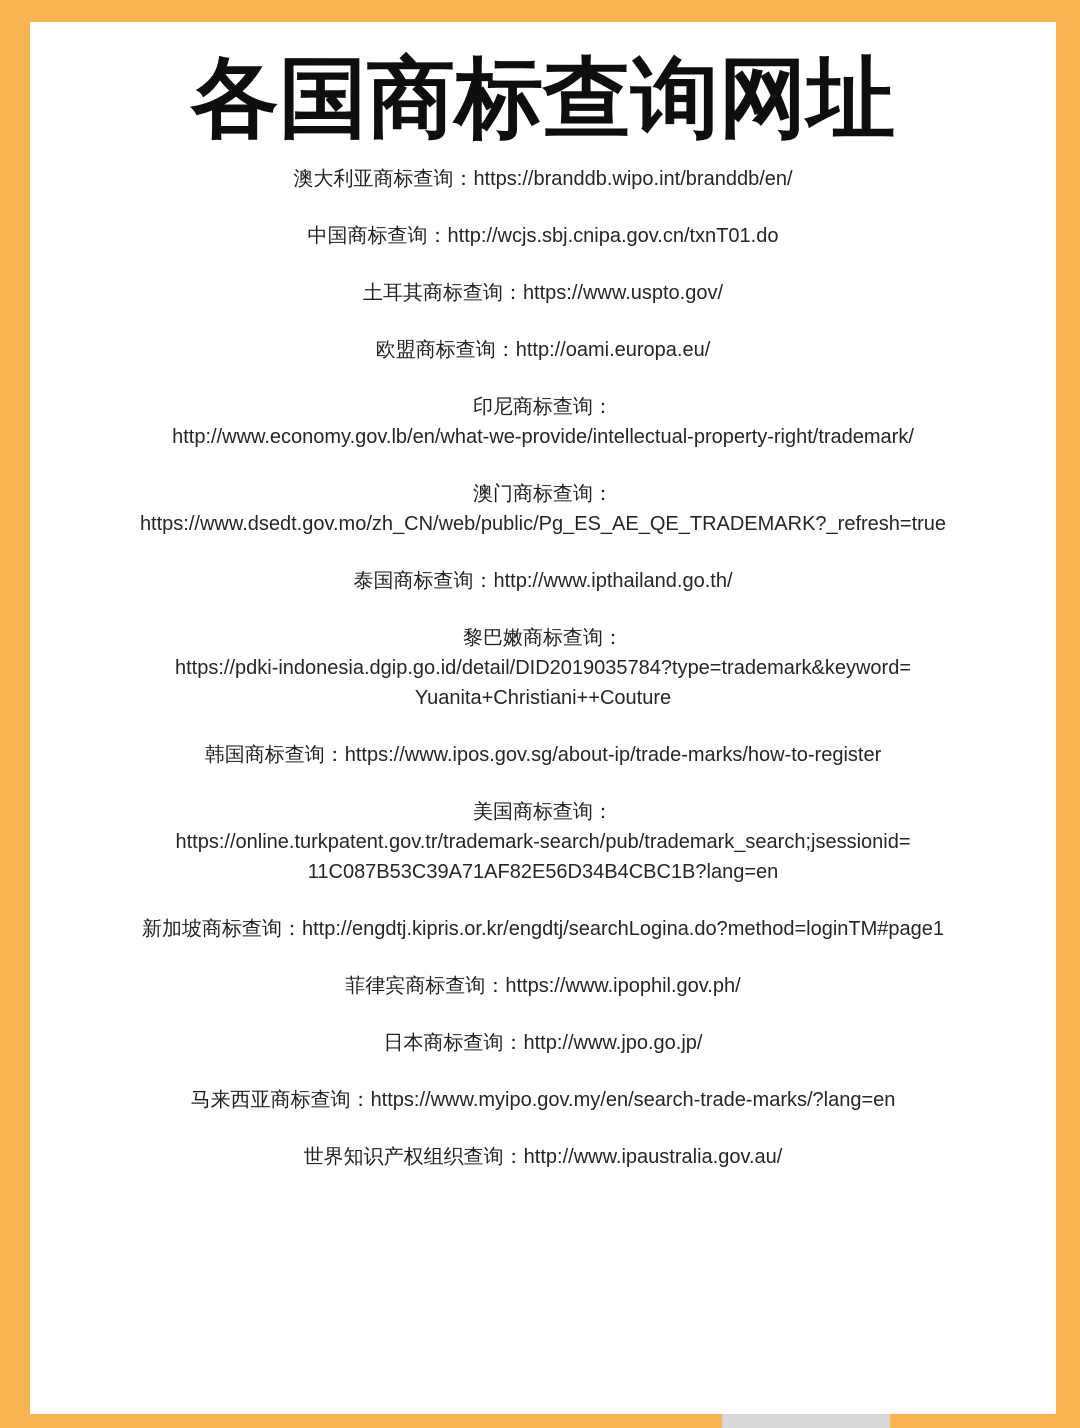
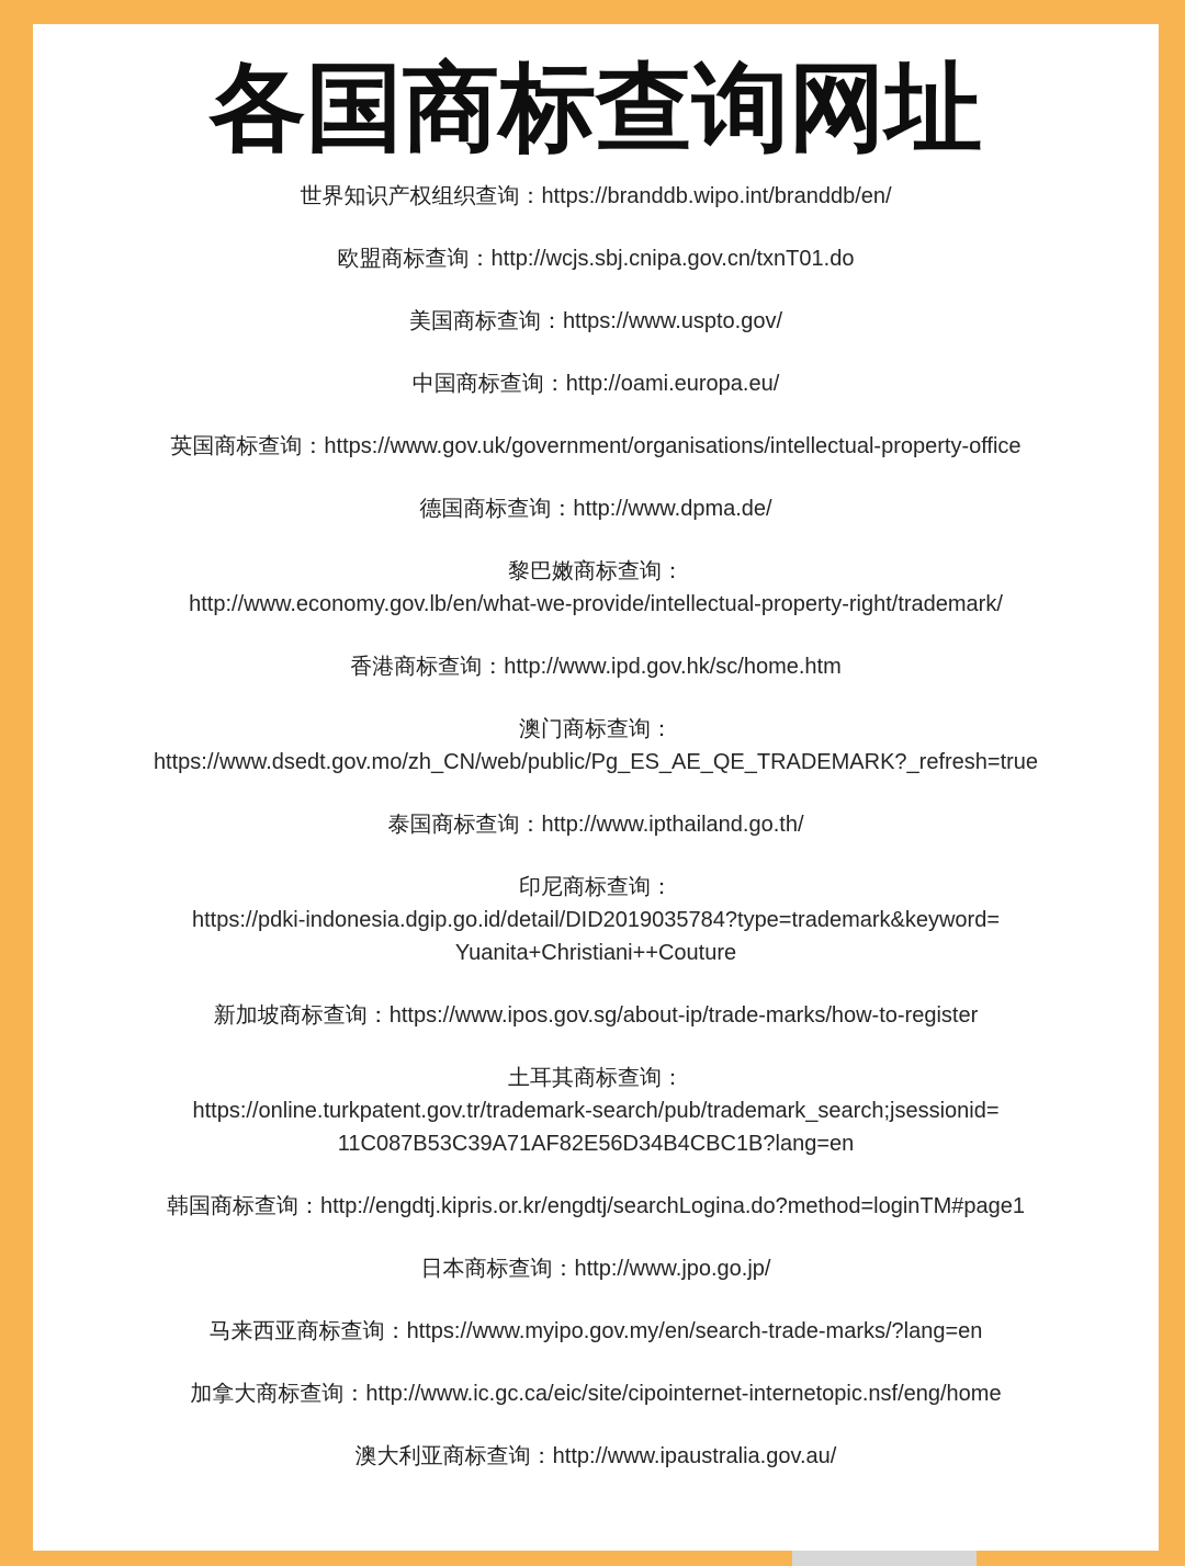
  各国商标查询网址
- 澳大利亚商标查询：https://branddb.wipo.int/branddb/en/
+ 世界知识产权组织查询：https://branddb.wipo.int/branddb/en/
- 中国商标查询：http://wcjs.sbj.cnipa.gov.cn/txnT01.do
+ 欧盟商标查询：http://wcjs.sbj.cnipa.gov.cn/txnT01.do
- 土耳其商标查询：https://www.uspto.gov/
+ 美国商标查询：https://www.uspto.gov/
- 欧盟商标查询：http://oami.europa.eu/
+ 中国商标查询：http://oami.europa.eu/
+ 英国商标查询：https://www.gov.uk/government/organisations/intellectual-property-office
+ 德国商标查询：http://www.dpma.de/
- 印尼商标查询：
+ 黎巴嫩商标查询：
  http://www.economy.gov.lb/en/what-we-provide/intellectual-property-right/trademark/
+ 香港商标查询：http://www.ipd.gov.hk/sc/home.htm
  澳门商标查询：
  https://www.dsedt.gov.mo/zh_CN/web/public/Pg_ES_AE_QE_TRADEMARK?_refresh=true
  泰国商标查询：http://www.ipthailand.go.th/
- 黎巴嫩商标查询：
+ 印尼商标查询：
  https://pdki-indonesia.dgip.go.id/detail/DID2019035784?type=trademark&keyword=
  Yuanita+Christiani++Couture
- 韩国商标查询：https://www.ipos.gov.sg/about-ip/trade-marks/how-to-register
+ 新加坡商标查询：https://www.ipos.gov.sg/about-ip/trade-marks/how-to-register
- 美国商标查询：
+ 土耳其商标查询：
  https://online.turkpatent.gov.tr/trademark-search/pub/trademark_search;jsessionid=
  11C087B53C39A71AF82E56D34B4CBC1B?lang=en
- 新加坡商标查询：http://engdtj.kipris.or.kr/engdtj/searchLogina.do?method=loginTM#page1
+ 韩国商标查询：http://engdtj.kipris.or.kr/engdtj/searchLogina.do?method=loginTM#page1
- 菲律宾商标查询：https://www.ipophil.gov.ph/
  日本商标查询：http://www.jpo.go.jp/
  马来西亚商标查询：https://www.myipo.gov.my/en/search-trade-marks/?lang=en
+ 加拿大商标查询：http://www.ic.gc.ca/eic/site/cipointernet-internetopic.nsf/eng/home
- 世界知识产权组织查询：http://www.ipaustralia.gov.au/
+ 澳大利亚商标查询：http://www.ipaustralia.gov.au/
